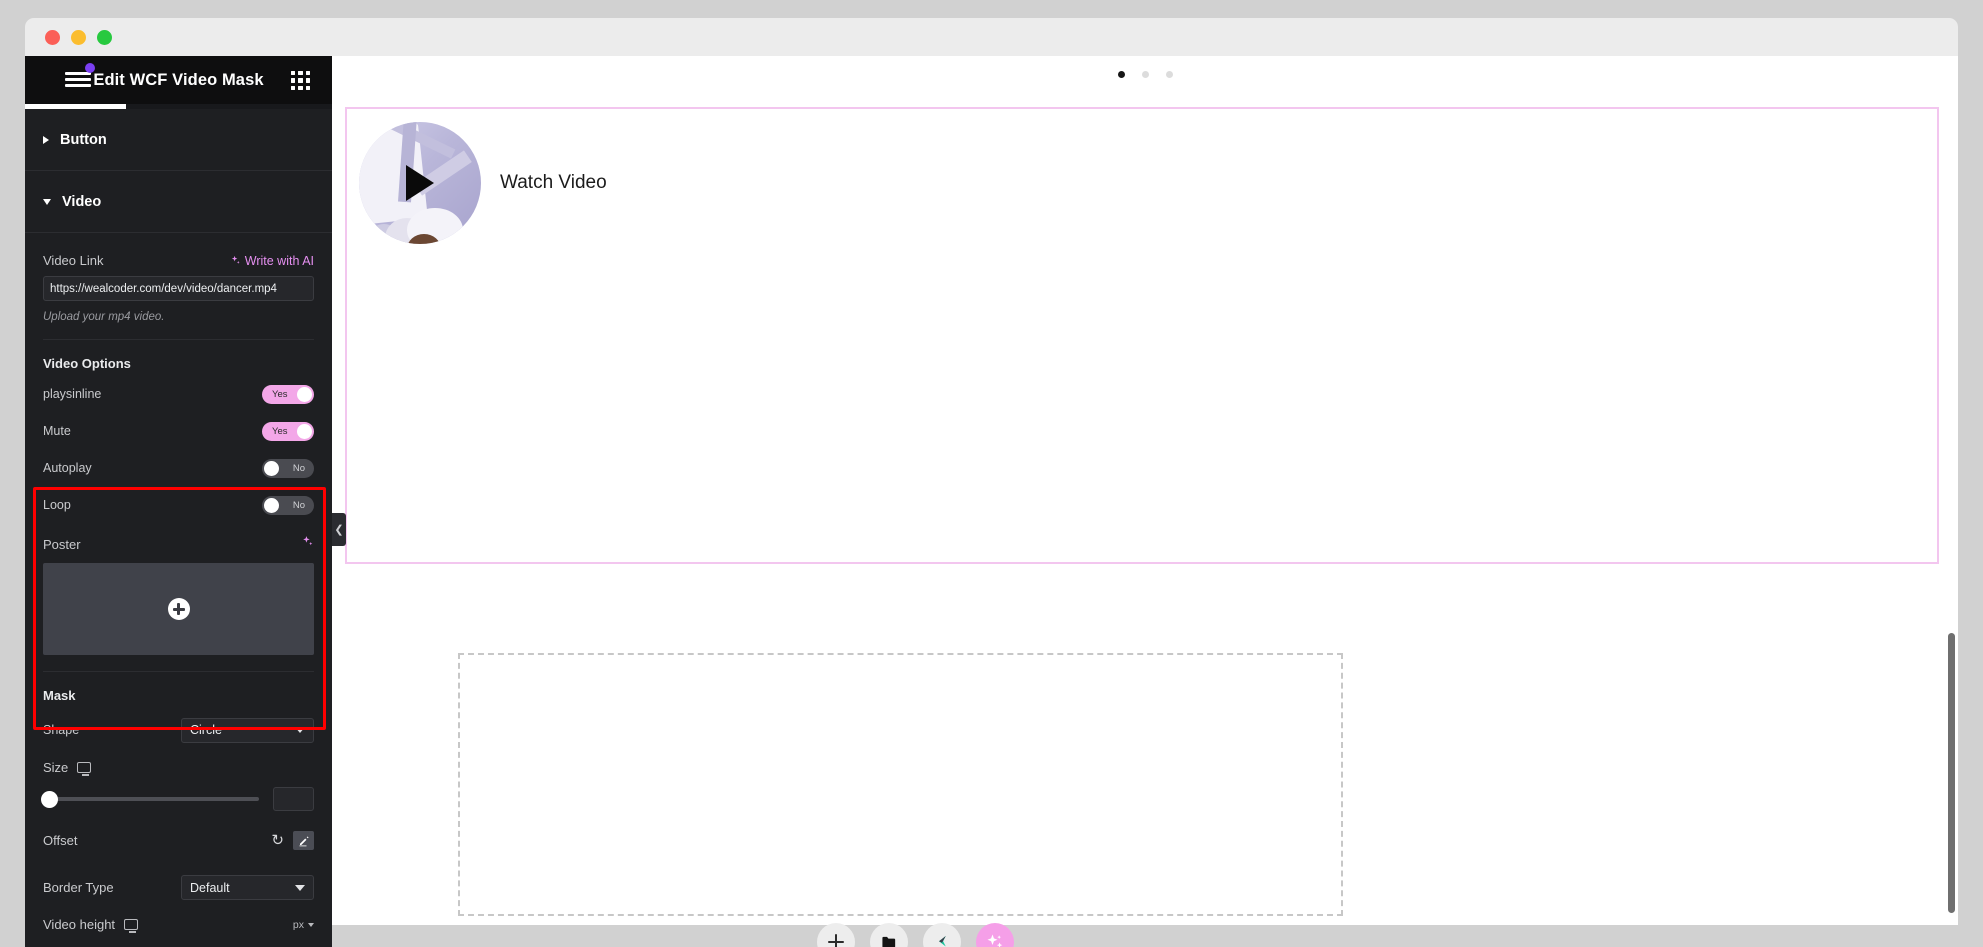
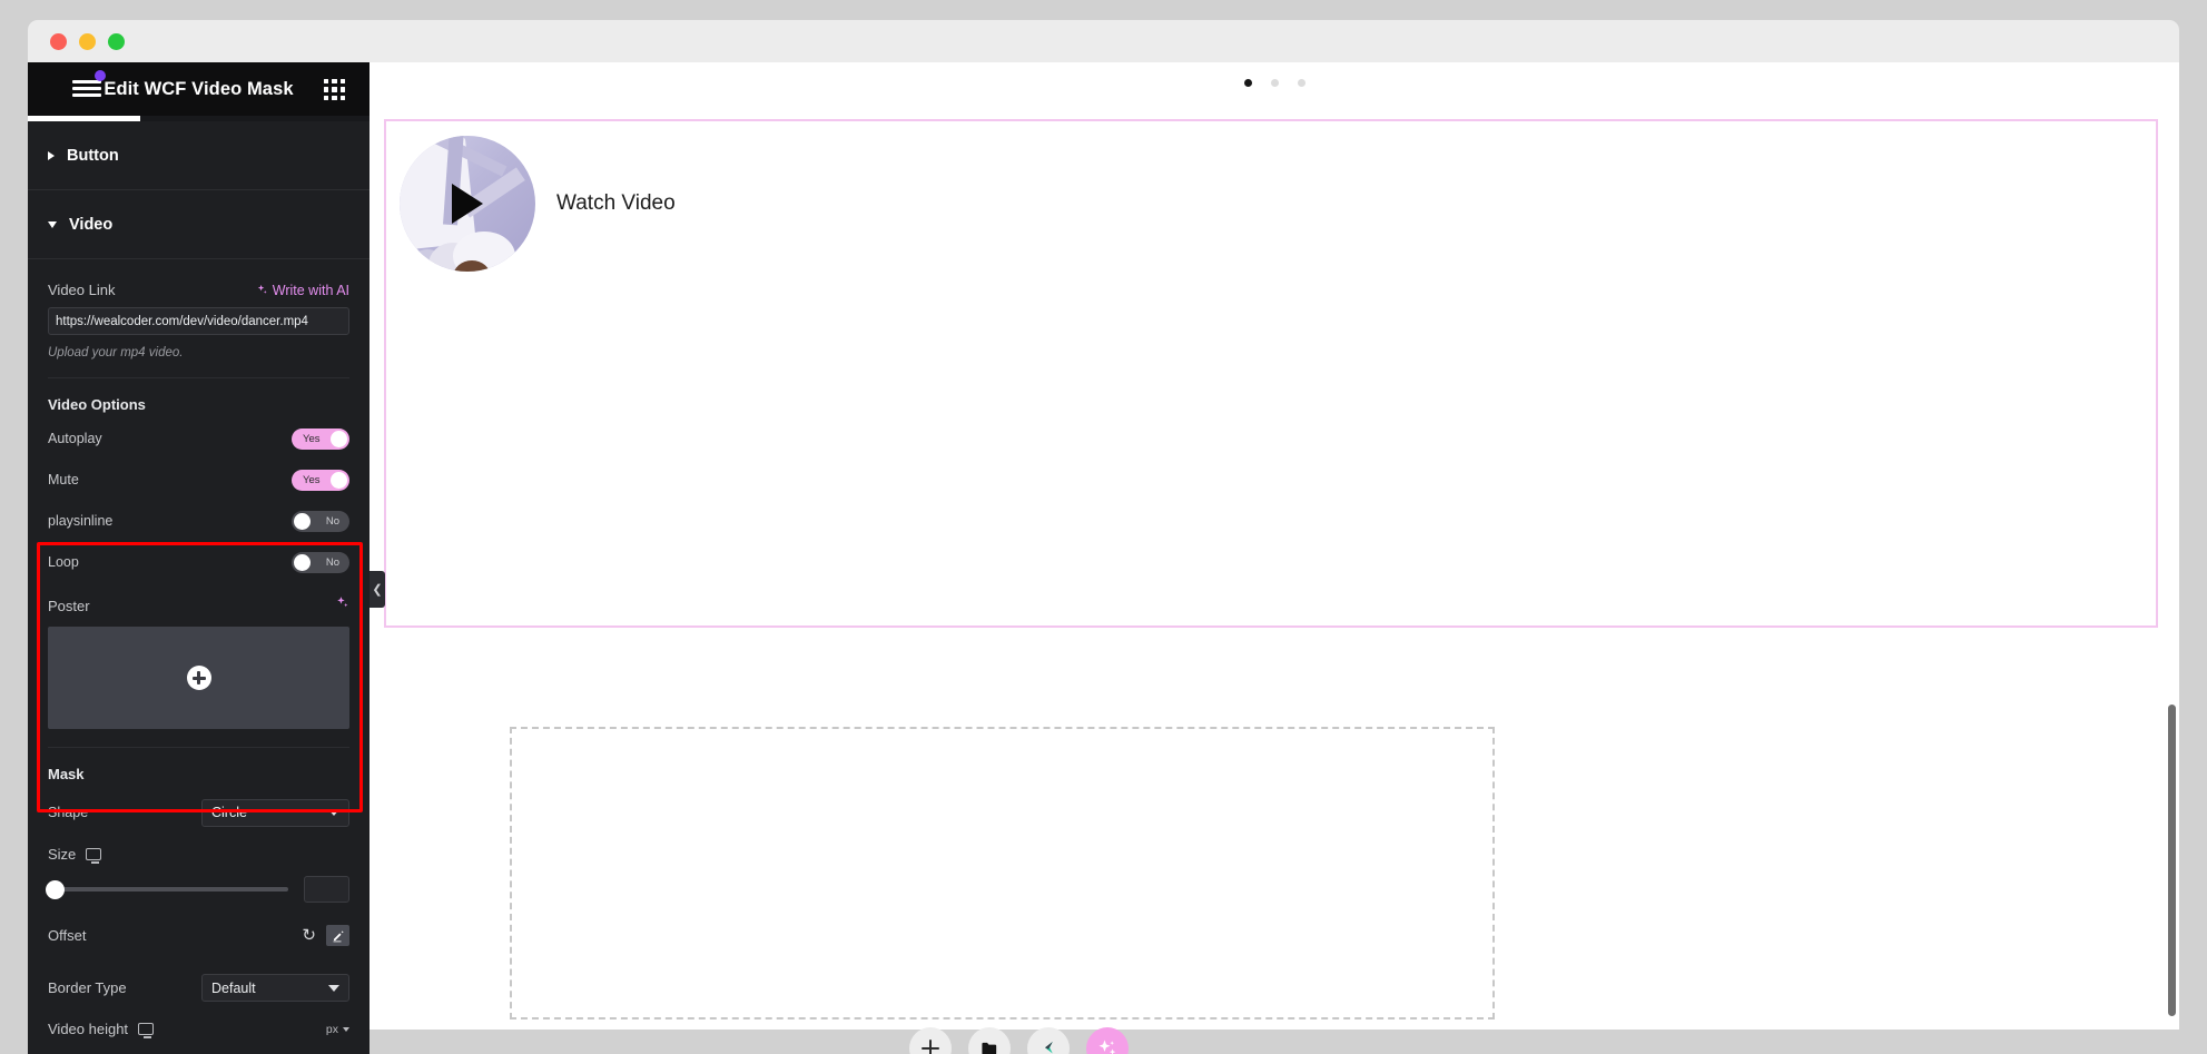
  Edit WCF Video Mask
  Button
  Video
  Video Link
  Write with AI
  https://wealcoder.com/dev/video/dancer.mp4
  Upload your mp4 video.
  Video Options
- playsinline
+ Autoplay
  Yes
  Mute
  Yes
- Autoplay
+ playsinline
  No
  Loop
  No
  Poster
  Mask
  Shape
  Circle
  Size
  Offset
  ↻
  Border Type
  Default
  Video height
  px
  ❮
  Watch Video
